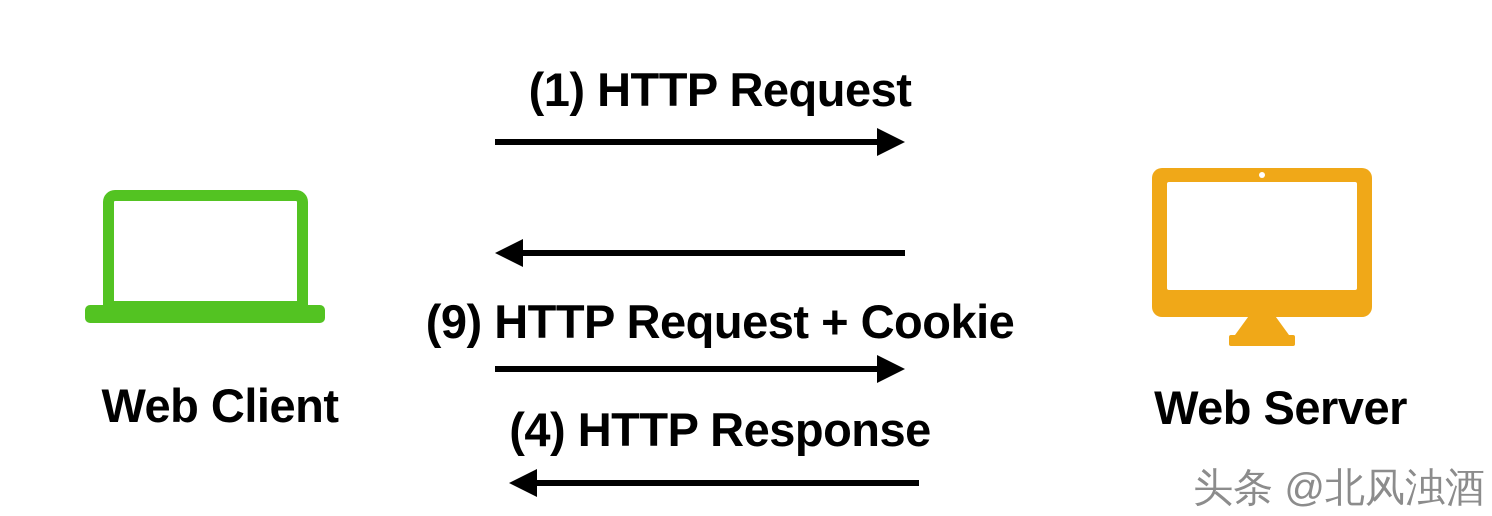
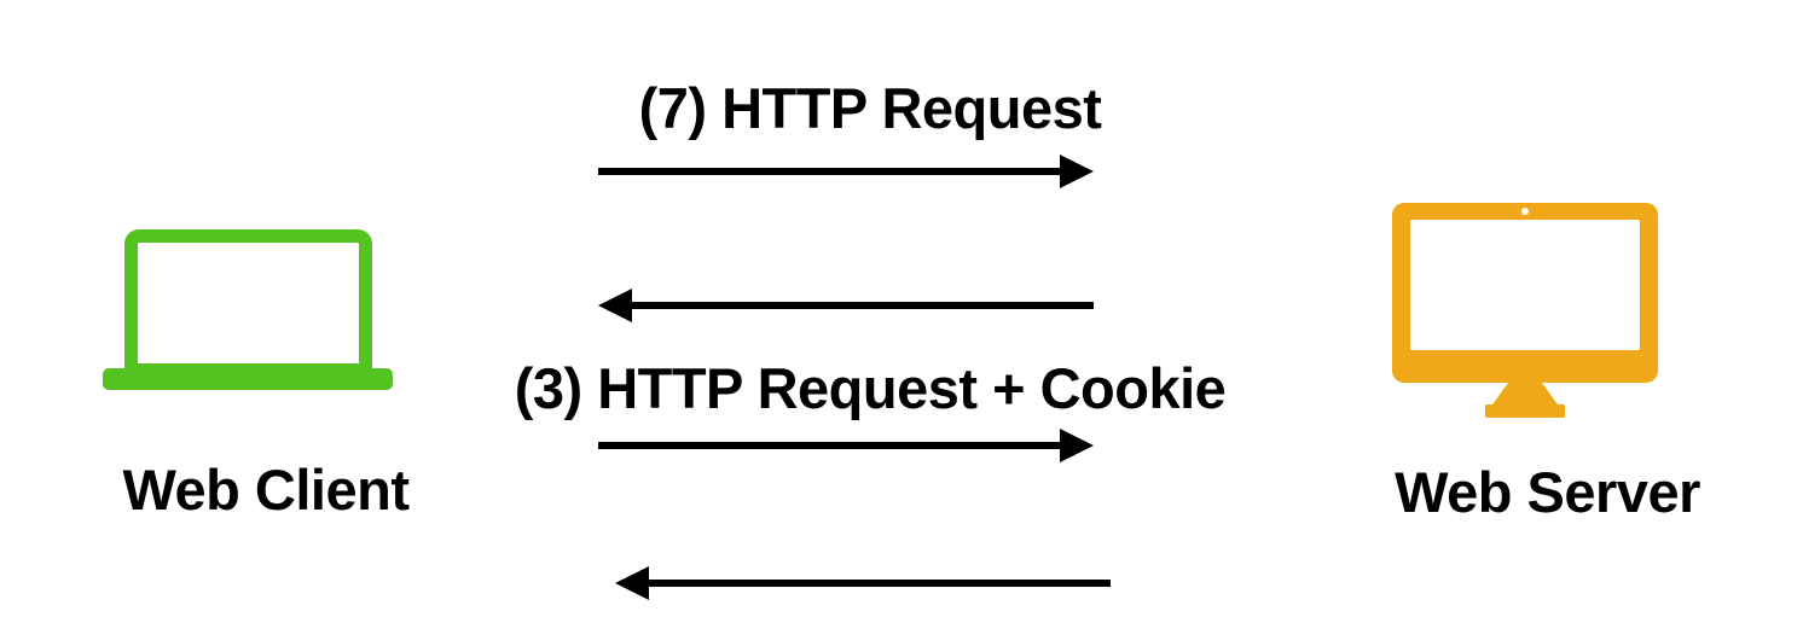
  Web Client
- (1) HTTP Request
+ (7) HTTP Request
- (9) HTTP Request + Cookie
+ (3) HTTP Request + Cookie
- (4) HTTP Response
  Web Server
- 头条 @北风浊酒
